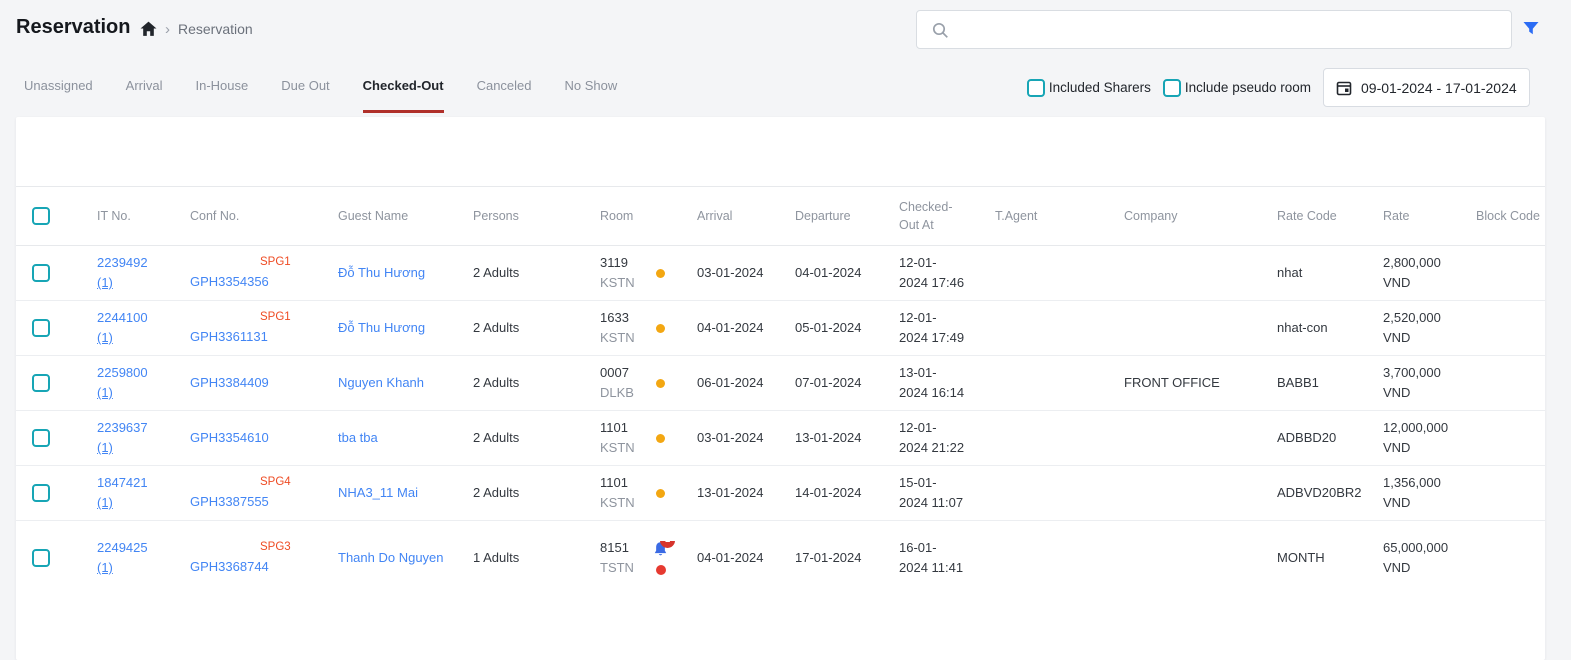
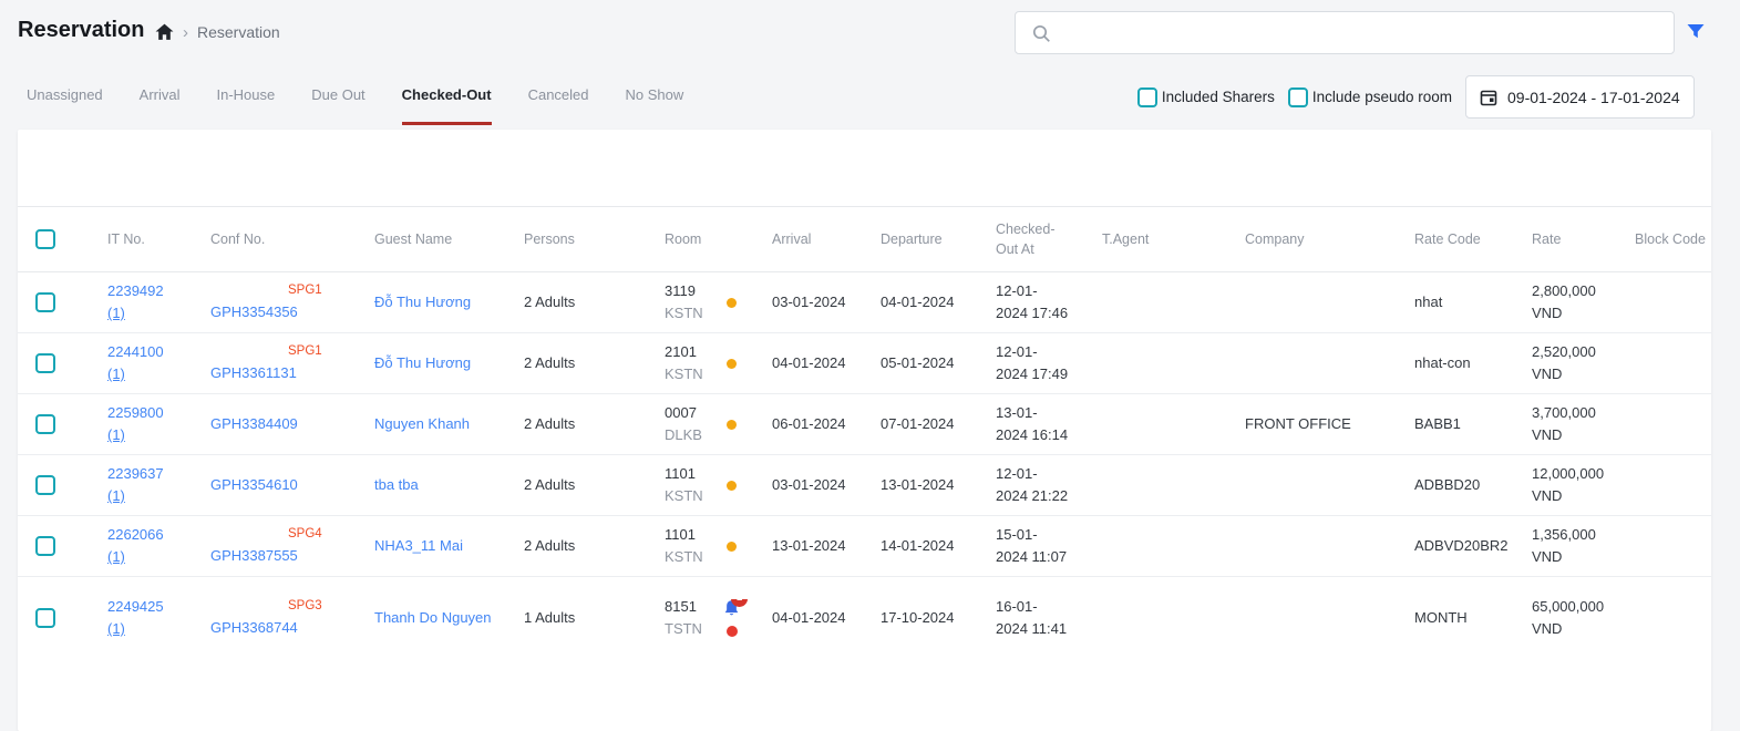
  Reservation
  ›
  Reservation
  Unassigned
  Arrival
  In-House
  Due Out
  Checked-Out
  Canceled
  No Show
  Included Sharers
  Include pseudo room
  09-01-2024 - 17-01-2024
  IT No.
  Conf No.
  Guest Name
  Persons
  Room
  Arrival
  Departure
  Checked-Out At
  T.Agent
  Company
  Rate Code
  Rate
  Block Code
  2239492
  (1)
  SPG1
  GPH3354356
  Đỗ Thu Hương
  2 Adults
  3119
  KSTN
  03-01-2024
  04-01-2024
  12-01-
  2024 17:46
  nhat
  2,800,000
  VND
  2244100
  (1)
  SPG1
  GPH3361131
  Đỗ Thu Hương
  2 Adults
- 1633
+ 2101
  KSTN
  04-01-2024
  05-01-2024
  12-01-
  2024 17:49
  nhat-con
  2,520,000
  VND
  2259800
  (1)
  GPH3384409
  Nguyen Khanh
  2 Adults
  0007
  DLKB
  06-01-2024
  07-01-2024
  13-01-
  2024 16:14
  FRONT OFFICE
  BABB1
  3,700,000
  VND
  2239637
  (1)
  GPH3354610
  tba tba
  2 Adults
  1101
  KSTN
  03-01-2024
  13-01-2024
  12-01-
  2024 21:22
  ADBBD20
  12,000,000
  VND
- 1847421
+ 2262066
  (1)
  SPG4
  GPH3387555
  NHA3_11 Mai
  2 Adults
  1101
  KSTN
  13-01-2024
  14-01-2024
  15-01-
  2024 11:07
  ADBVD20BR2
  1,356,000
  VND
  2249425
  (1)
  SPG3
  GPH3368744
  Thanh Do Nguyen
  1 Adults
  8151
  TSTN
  04-01-2024
- 17-01-2024
+ 17-10-2024
  16-01-
  2024 11:41
  MONTH
  65,000,000
  VND
